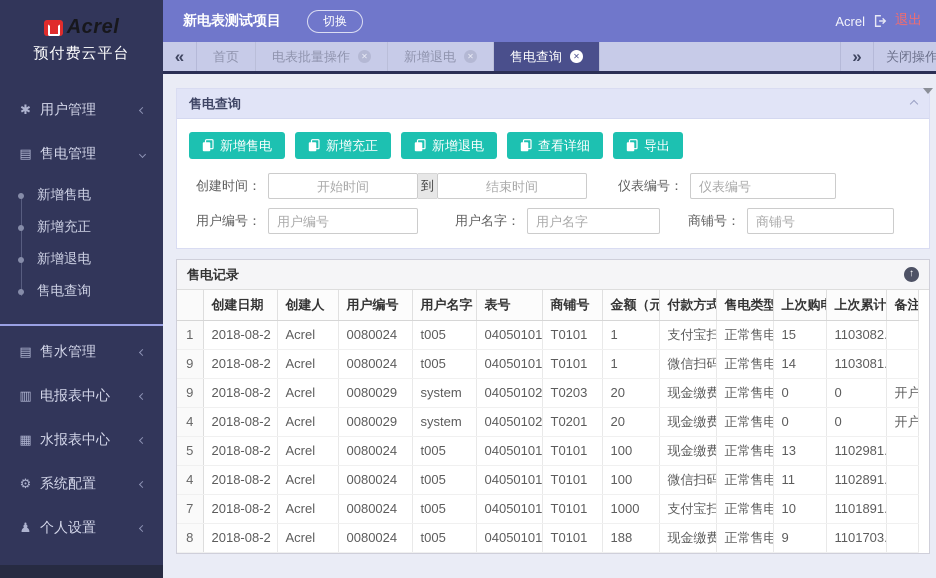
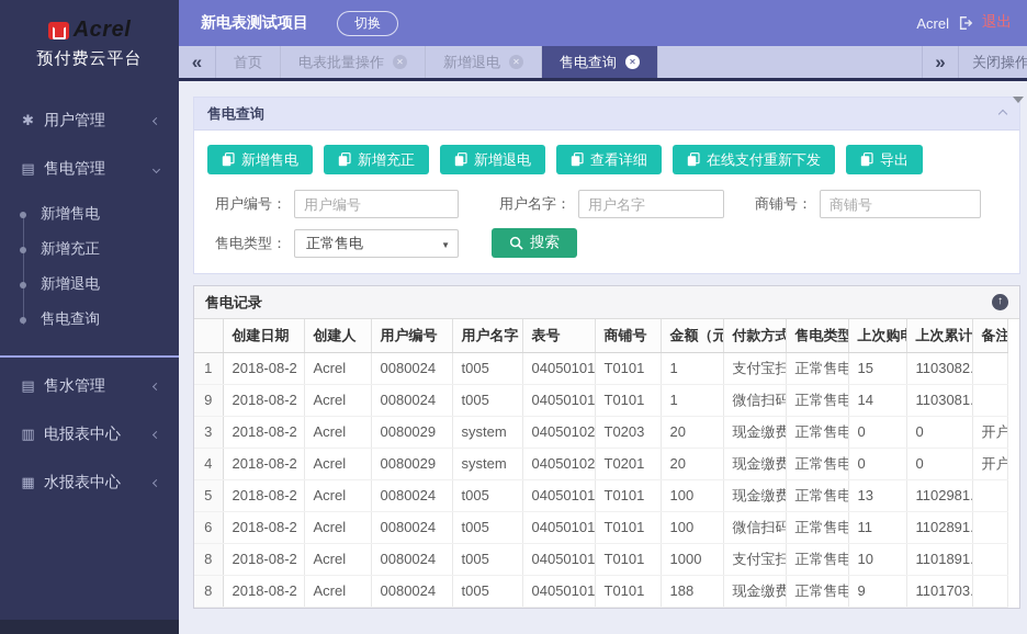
  Acrel
  预付费云平台
  ✱
  用户管理
  ▤
  售电管理
  新增售电
  新增充正
  新增退电
  售电查询
  ▤
  售水管理
  ▥
  电报表中心
  ▦
  水报表中心
- ⚙
- 系统配置
- ♟
- 个人设置
  新电表测试项目
  切换
  Acrel
  退出
  首页
  电表批量操作
  新增退电
  售电查询
  关闭操作
  售电查询
  新增售电
  新增充正
  新增退电
  查看详细
+ 在线支付重新下发
  导出
- 创建时间：
- 开始时间
- 到
- 结束时间
- 仪表编号：
- 仪表编号
  用户编号：
  用户编号
  用户名字：
  用户名字
  商铺号：
  商铺号
+ 售电类型：
+ 正常售电
+ ▼
+ 搜索
  售电记录
  	创建日期	创建人	用户编号	用户名字	表号	商铺号	金额（元	付款方式	售电类型	上次购	上次累计	备注
  1	2018-08-2	Acrel	0080024	t005	04050101	T0101	1	支付宝扫	正常售电	15	1103082.
  9	2018-08-2	Acrel	0080024	t005	04050101	T0101	1	微信扫码	正常售电	14	1103081.
- 9	2018-08-2	Acrel	0080029	system	04050102	T0203	20	现金缴费	正常售电	0	0	开户
+ 3	2018-08-2	Acrel	0080029	system	04050102	T0203	20	现金缴费	正常售电	0	0	开户
  4	2018-08-2	Acrel	0080029	system	04050102	T0201	20	现金缴费	正常售电	0	0	开户
  5	2018-08-2	Acrel	0080024	t005	04050101	T0101	100	现金缴费	正常售电	13	1102981.
- 4	2018-08-2	Acrel	0080024	t005	04050101	T0101	100	微信扫码	正常售电	11	1102891.
+ 6	2018-08-2	Acrel	0080024	t005	04050101	T0101	100	微信扫码	正常售电	11	1102891.
- 7	2018-08-2	Acrel	0080024	t005	04050101	T0101	1000	支付宝扫	正常售电	10	1101891.
+ 8	2018-08-2	Acrel	0080024	t005	04050101	T0101	1000	支付宝扫	正常售电	10	1101891.
  8	2018-08-2	Acrel	0080024	t005	04050101	T0101	188	现金缴费	正常售电	9	1101703.
